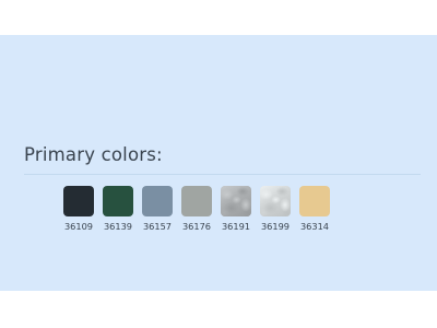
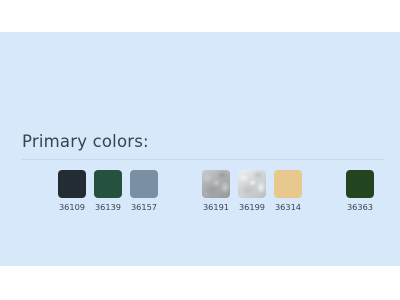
  Primary colors:
  36109
  36139
  36157
- 36176
  36191
  36199
  36314
+ 36363
